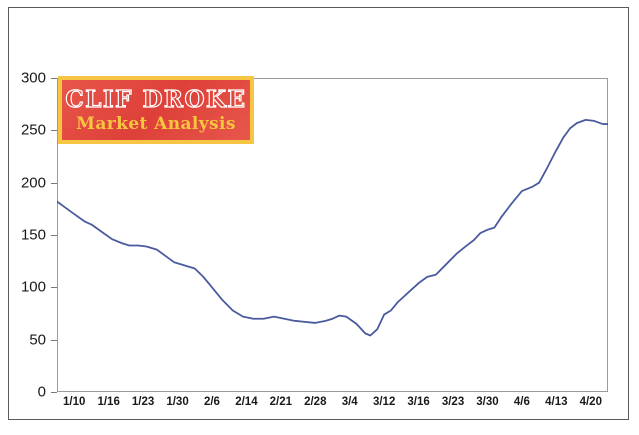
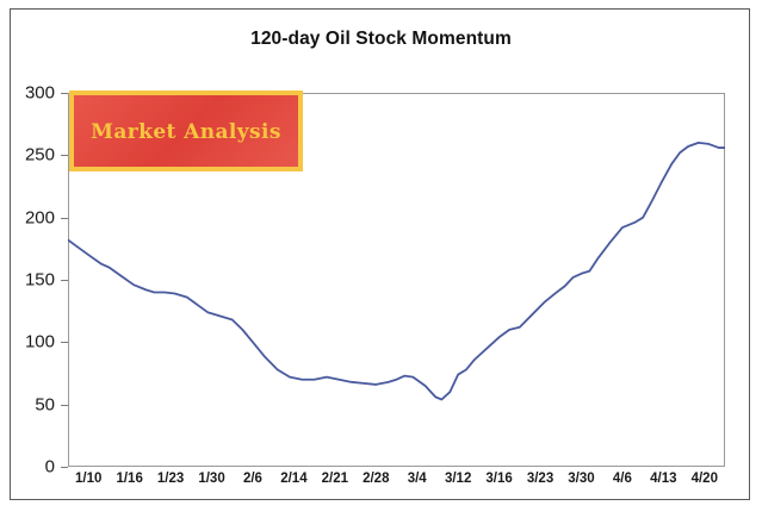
+ 120-day Oil Stock Momentum
  0
  50
  100
  150
  200
  250
  300
  1/10
  1/16
  1/23
  1/30
  2/6
  2/14
  2/21
  2/28
  3/4
  3/12
  3/16
  3/23
  3/30
  4/6
  4/13
  4/20
- CLIF DROKE
  Market Analysis
